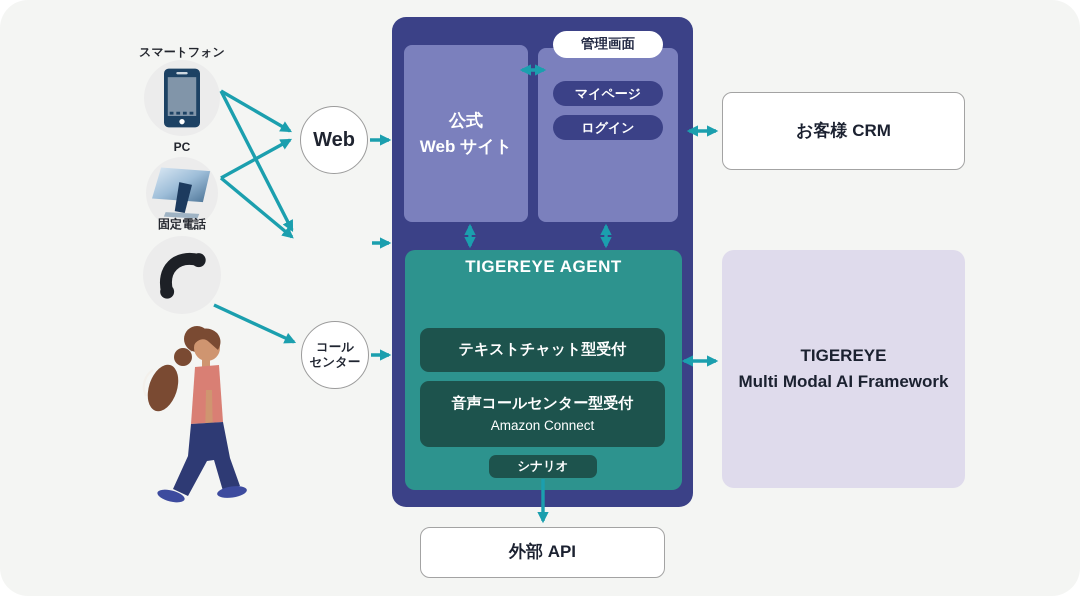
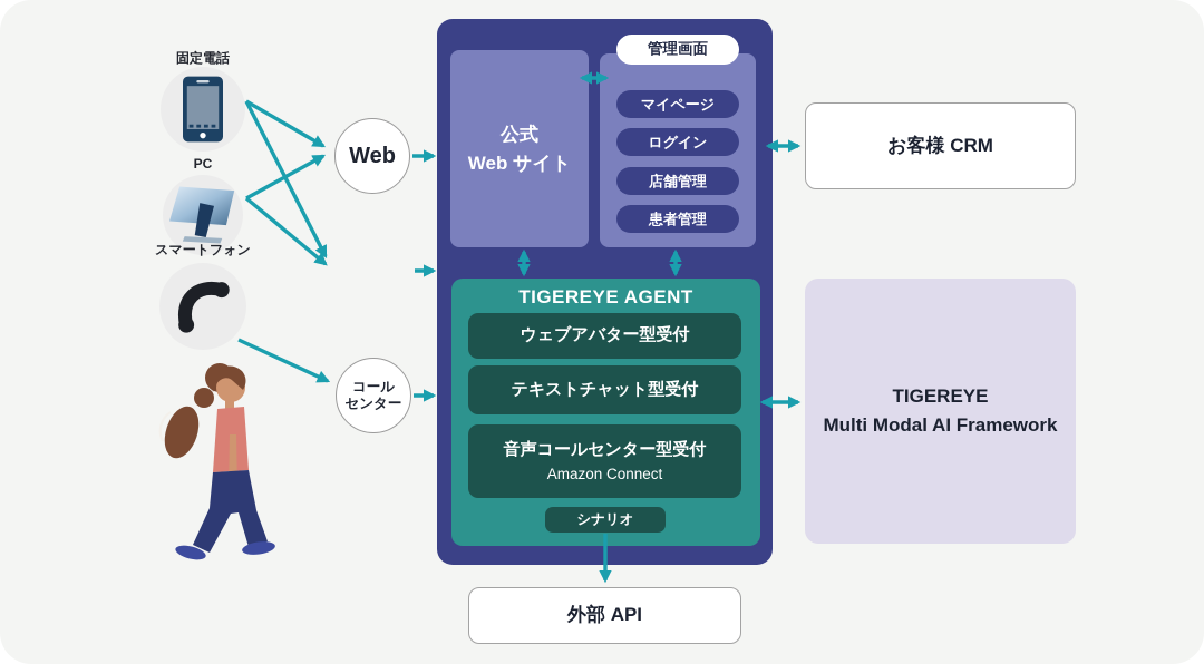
- スマートフォン
+ 固定電話
  PC
- 固定電話
+ スマートフォン
  Web
  コール
  センター
  公式
  Web サイト
  管理画面
  マイページ
  ログイン
+ 店舗管理
+ 患者管理
  TIGEREYE AGENT
+ ウェブアバター型受付
  テキストチャット型受付
  音声コールセンター型受付
  Amazon Connect
  シナリオ
  お客様 CRM
  TIGEREYE
  Multi Modal AI Framework
  外部 API
